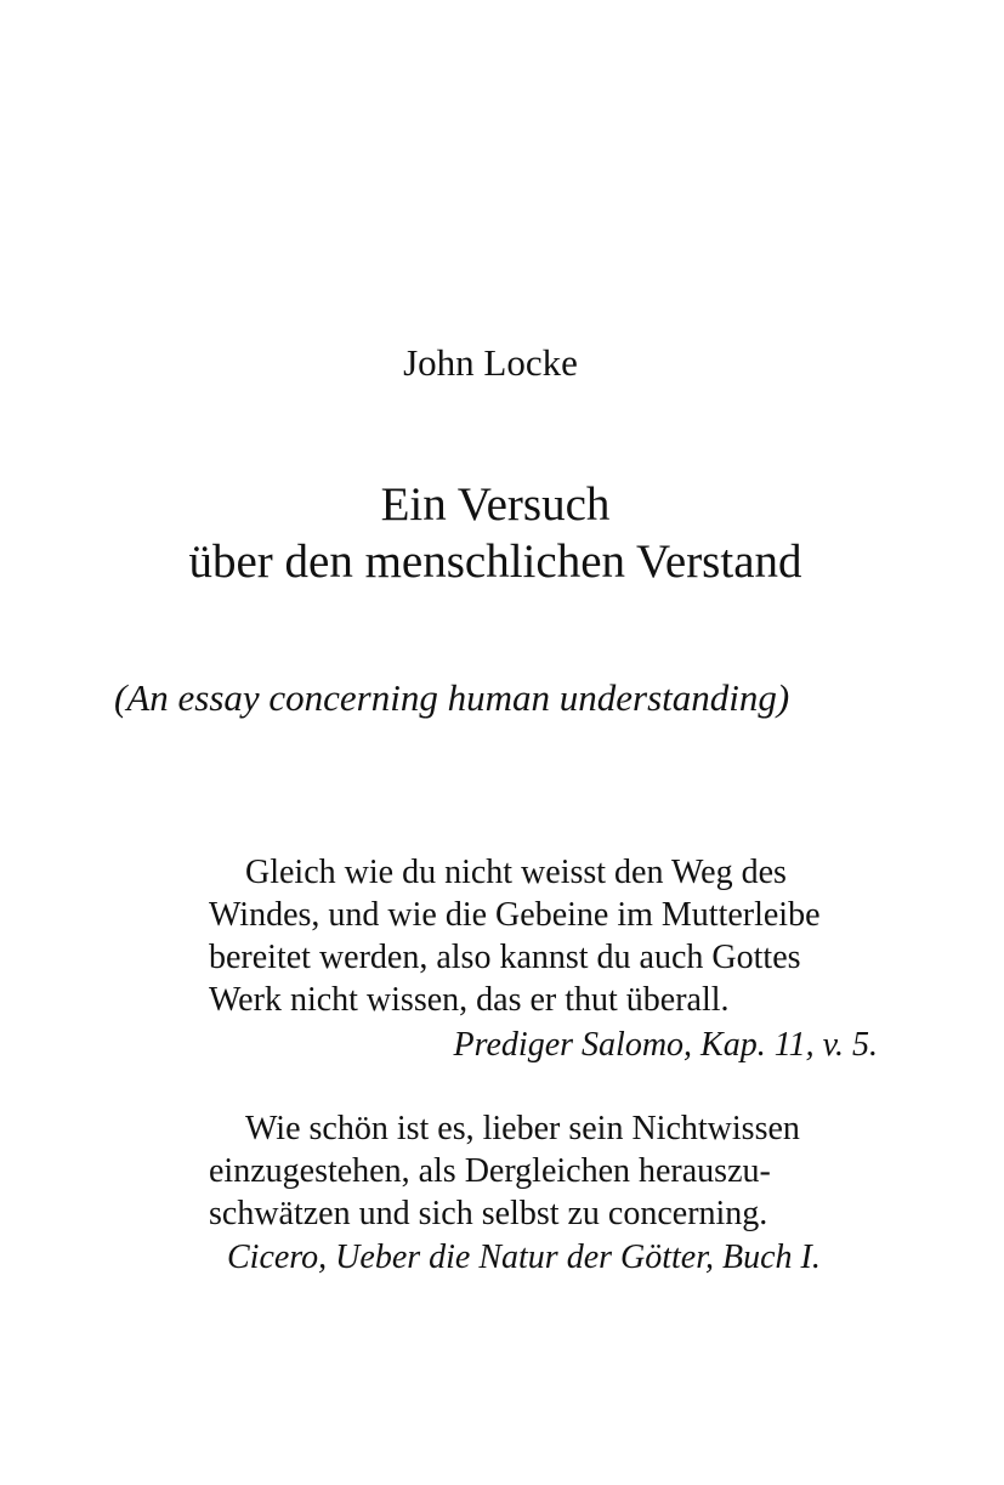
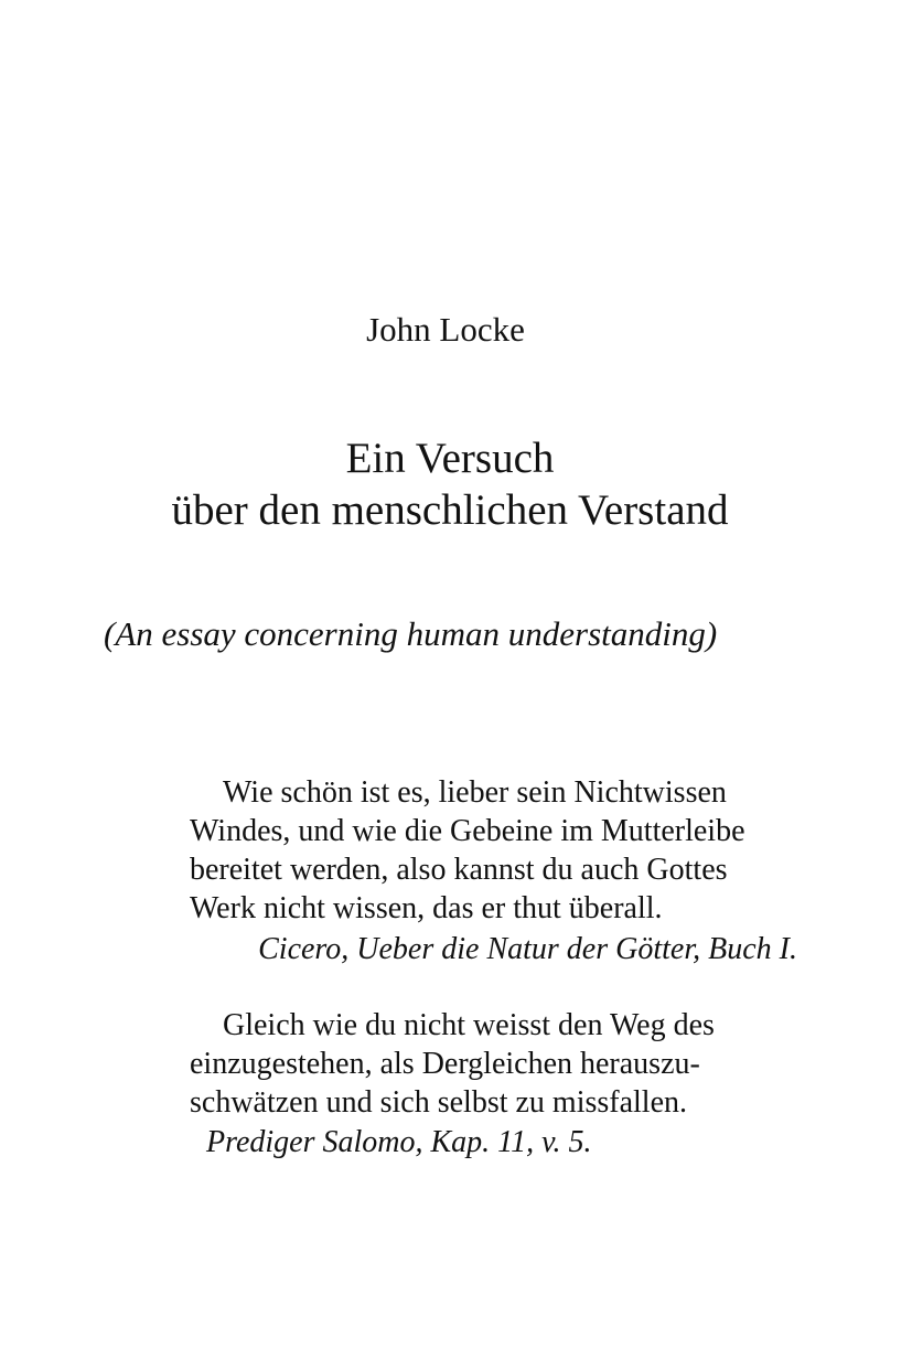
  John Locke
  Ein Versuch
  über den menschlichen Verstand
  (An essay concerning human understanding)
- Gleich wie du nicht weisst den Weg des
+ Wie schön ist es, lieber sein Nichtwissen
  Windes, und wie die Gebeine im Mutterleibe
  bereitet werden, also kannst du auch Gottes
  Werk nicht wissen, das er thut überall.
- Prediger Salomo, Kap. 11, v. 5.
+ Cicero, Ueber die Natur der Götter, Buch I.
- Wie schön ist es, lieber sein Nichtwissen
+ Gleich wie du nicht weisst den Weg des
  einzugestehen, als Dergleichen herauszu-
- schwätzen und sich selbst zu concerning.
+ schwätzen und sich selbst zu missfallen.
- Cicero, Ueber die Natur der Götter, Buch I.
+ Prediger Salomo, Kap. 11, v. 5.
